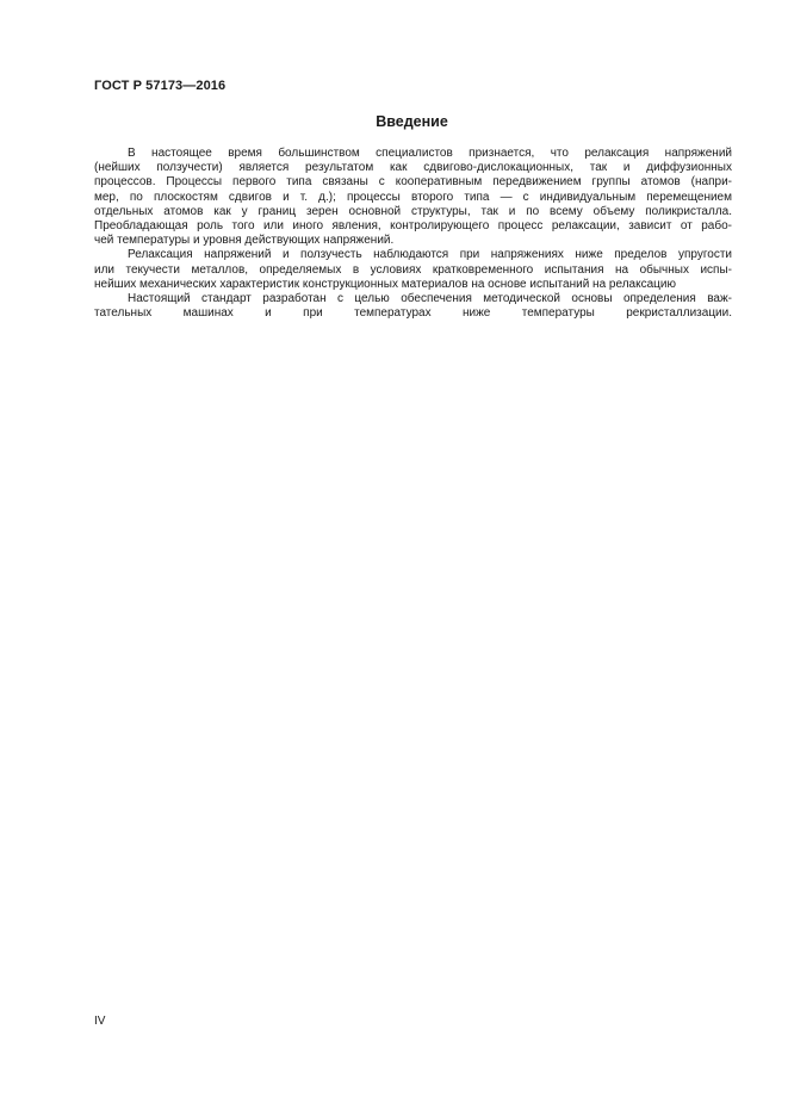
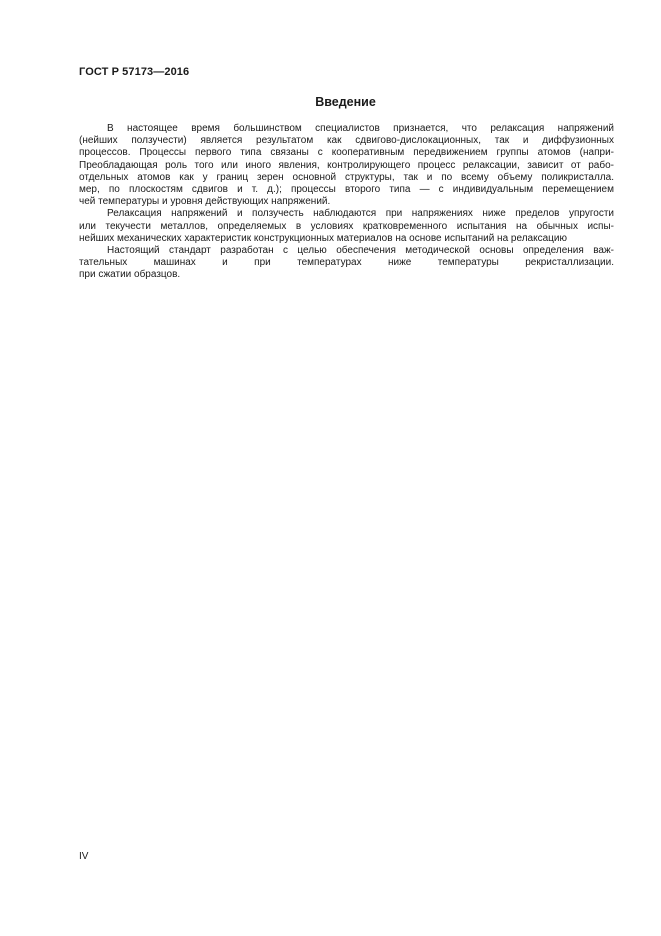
  ГОСТ Р 57173—2016
  Введение
  В настоящее время большинством специалистов признается, что релаксация напряжений
  (нейших ползучести) является результатом как сдвигово-дислокационных, так и диффузионных
  процессов. Процессы первого типа связаны с кооперативным передвижением группы атомов (напри-
- мер, по плоскостям сдвигов и т. д.); процессы второго типа — с индивидуальным перемещением
+ Преобладающая роль того или иного явления, контролирующего процесс релаксации, зависит от рабо-
  отдельных атомов как у границ зерен основной структуры, так и по всему объему поликристалла.
- Преобладающая роль того или иного явления, контролирующего процесс релаксации, зависит от рабо-
+ мер, по плоскостям сдвигов и т. д.); процессы второго типа — с индивидуальным перемещением
  чей температуры и уровня действующих напряжений.
  Релаксация напряжений и ползучесть наблюдаются при напряжениях ниже пределов упругости
  или текучести металлов, определяемых в условиях кратковременного испытания на обычных испы-
  нейших механических характеристик конструкционных материалов на основе испытаний на релаксацию
  Настоящий стандарт разработан с целью обеспечения методической основы определения важ-
  тательных машинах и при температурах ниже температуры рекристаллизации.
+ при сжатии образцов.
  IV
